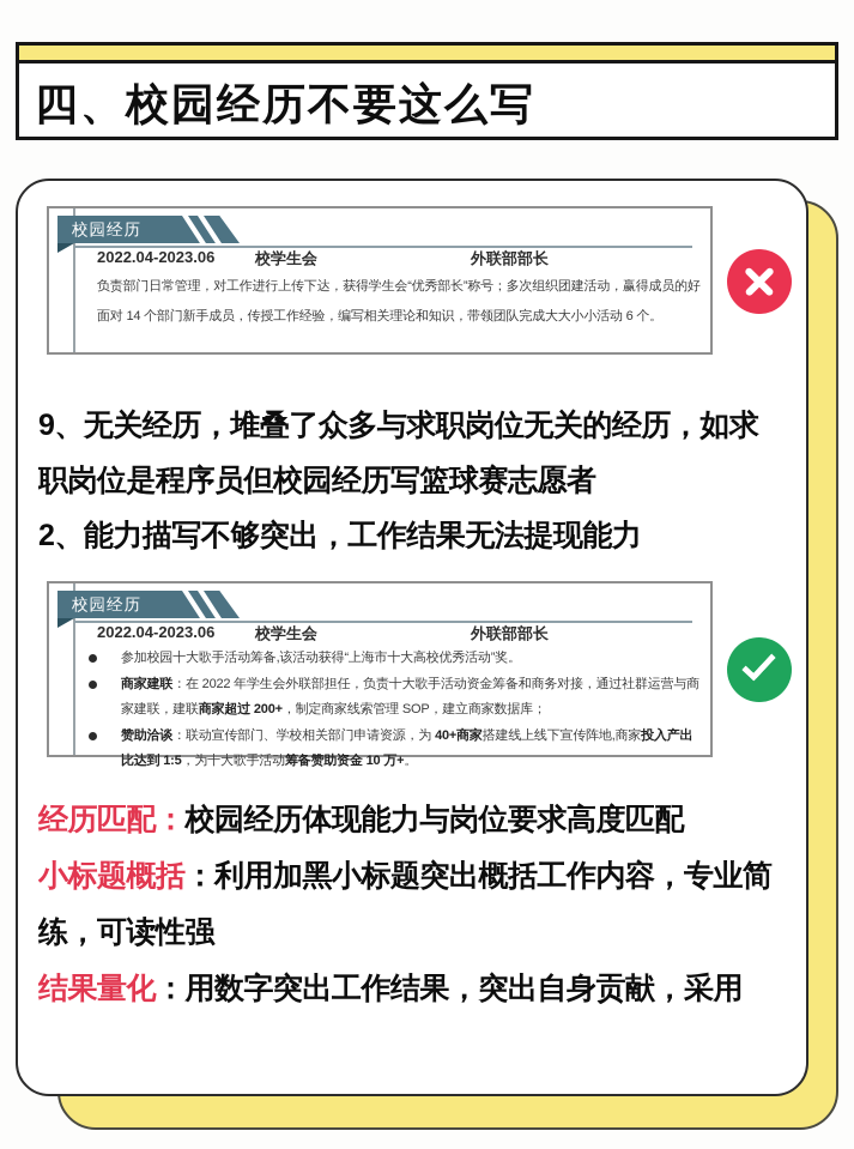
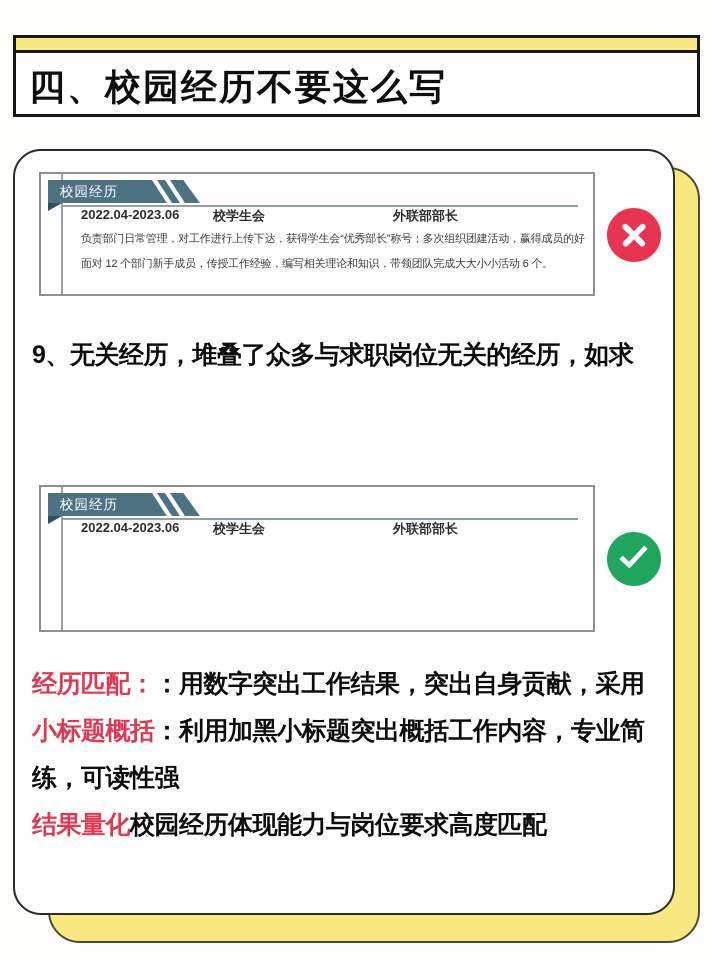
  四、校园经历不要这么写
  校园经历
  2022.04-2023.06
  校学生会
  外联部部长
  负责部门日常管理，对工作进行上传下达，获得学生会“优秀部长”称号；多次组织团建活动，赢得成员的好
- 面对 14 个部门新手成员，传授工作经验，编写相关理论和知识，带领团队完成大大小小活动 6 个。
+ 面对 12 个部门新手成员，传授工作经验，编写相关理论和知识，带领团队完成大大小小活动 6 个。
  9、无关经历，堆叠了众多与求职岗位无关的经历，如求
- 职岗位是程序员但校园经历写篮球赛志愿者
- 2、能力描写不够突出，工作结果无法提现能力
  校园经历
  2022.04-2023.06
  校学生会
  外联部部长
- 参加校园十大歌手活动筹备,该活动获得“上海市十大高校优秀活动”奖。
- 商家建联：在 2022 年学生会外联部担任，负责十大歌手活动资金筹备和商务对接，通过社群运营与商家建联，建联商家超过 200+，制定商家线索管理 SOP，建立商家数据库；
- 赞助洽谈：联动宣传部门、学校相关部门申请资源，为 40+商家搭建线上线下宣传阵地,商家投入产出比达到 1:5，为十大歌手活动筹备赞助资金 10 万+。
- 经历匹配：校园经历体现能力与岗位要求高度匹配
+ 经历匹配：：用数字突出工作结果，突出自身贡献，采用
  小标题概括：利用加黑小标题突出概括工作内容，专业简
  练，可读性强
- 结果量化：用数字突出工作结果，突出自身贡献，采用
+ 结果量化校园经历体现能力与岗位要求高度匹配
